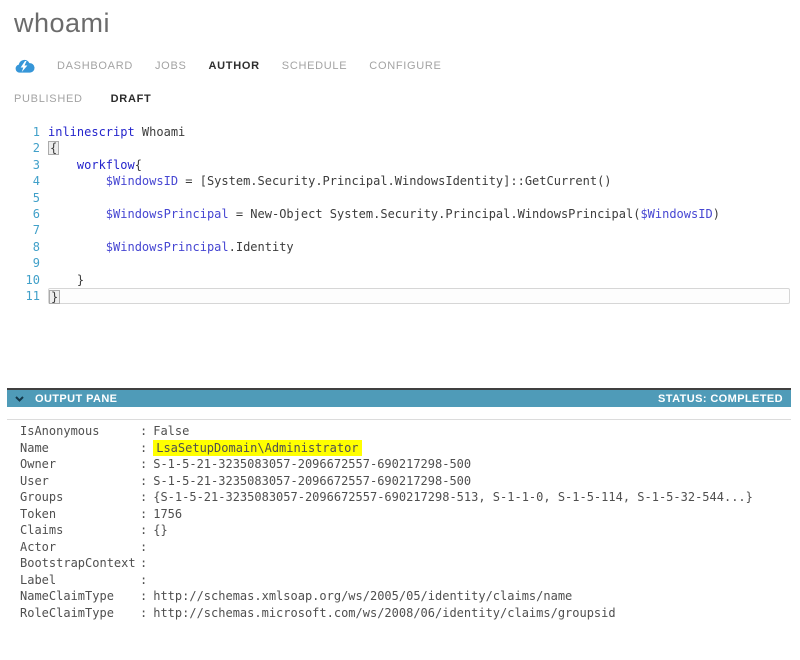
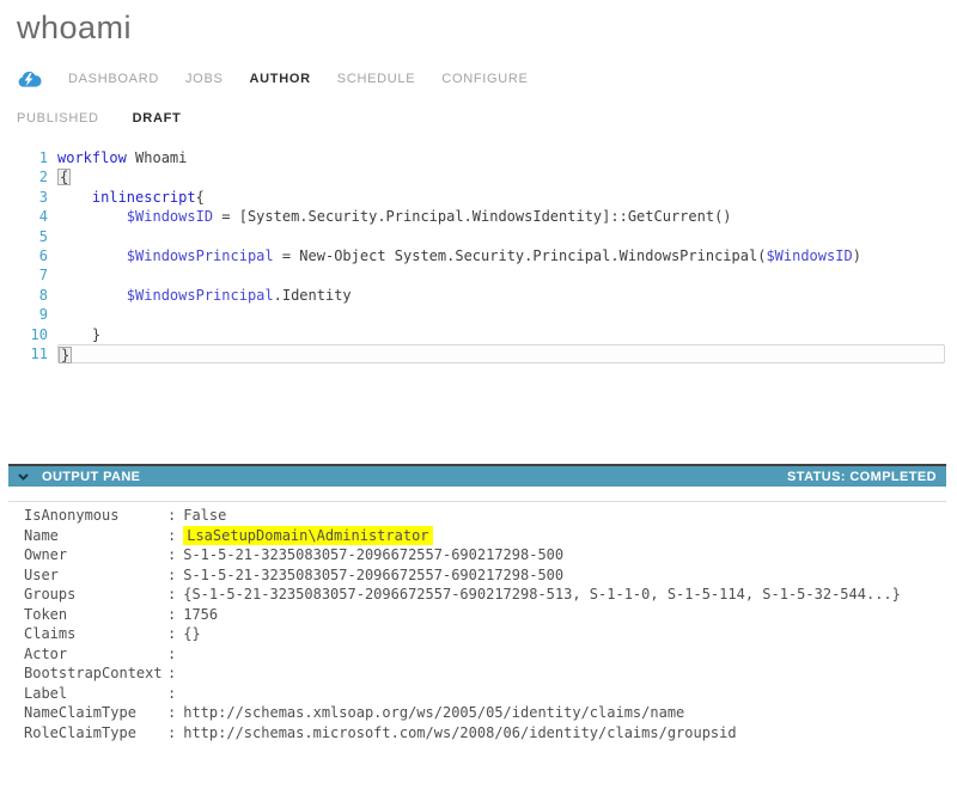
  whoami
  DASHBOARD
  JOBS
  AUTHOR
  SCHEDULE
  CONFIGURE
  PUBLISHED
  DRAFT
  1
- inlinescript Whoami
+ workflow Whoami
  2
  {
  3
- workflow{
+ inlinescript{
  4
  $WindowsID = [System.Security.Principal.WindowsIdentity]::GetCurrent()
  5
  6
  $WindowsPrincipal = New-Object System.Security.Principal.WindowsPrincipal($WindowsID)
  7
  8
  $WindowsPrincipal.Identity
  9
  10
  }
  11
  }
  OUTPUT PANE
  STATUS: COMPLETED
  IsAnonymous
  :
  False
  Name
  :
  LsaSetupDomain\Administrator
  Owner
  :
  S-1-5-21-3235083057-2096672557-690217298-500
  User
  :
  S-1-5-21-3235083057-2096672557-690217298-500
  Groups
  :
  {S-1-5-21-3235083057-2096672557-690217298-513, S-1-1-0, S-1-5-114, S-1-5-32-544...}
  Token
  :
  1756
  Claims
  :
  {}
  Actor
  :
  BootstrapContext
  :
  Label
  :
  NameClaimType
  :
  http://schemas.xmlsoap.org/ws/2005/05/identity/claims/name
  RoleClaimType
  :
  http://schemas.microsoft.com/ws/2008/06/identity/claims/groupsid
